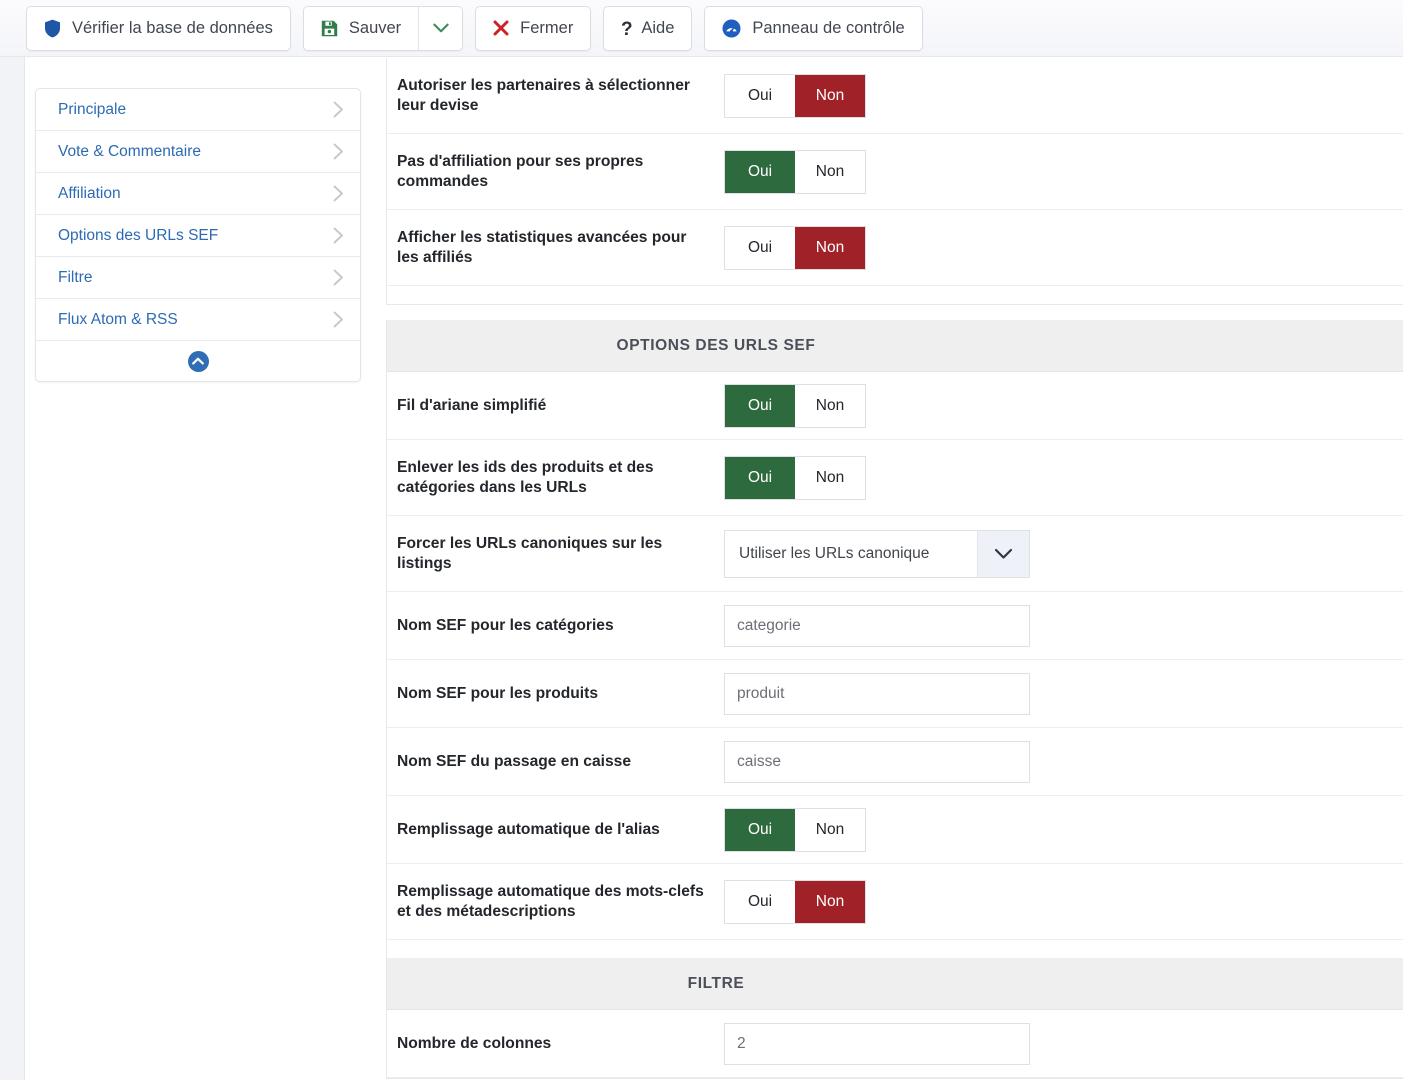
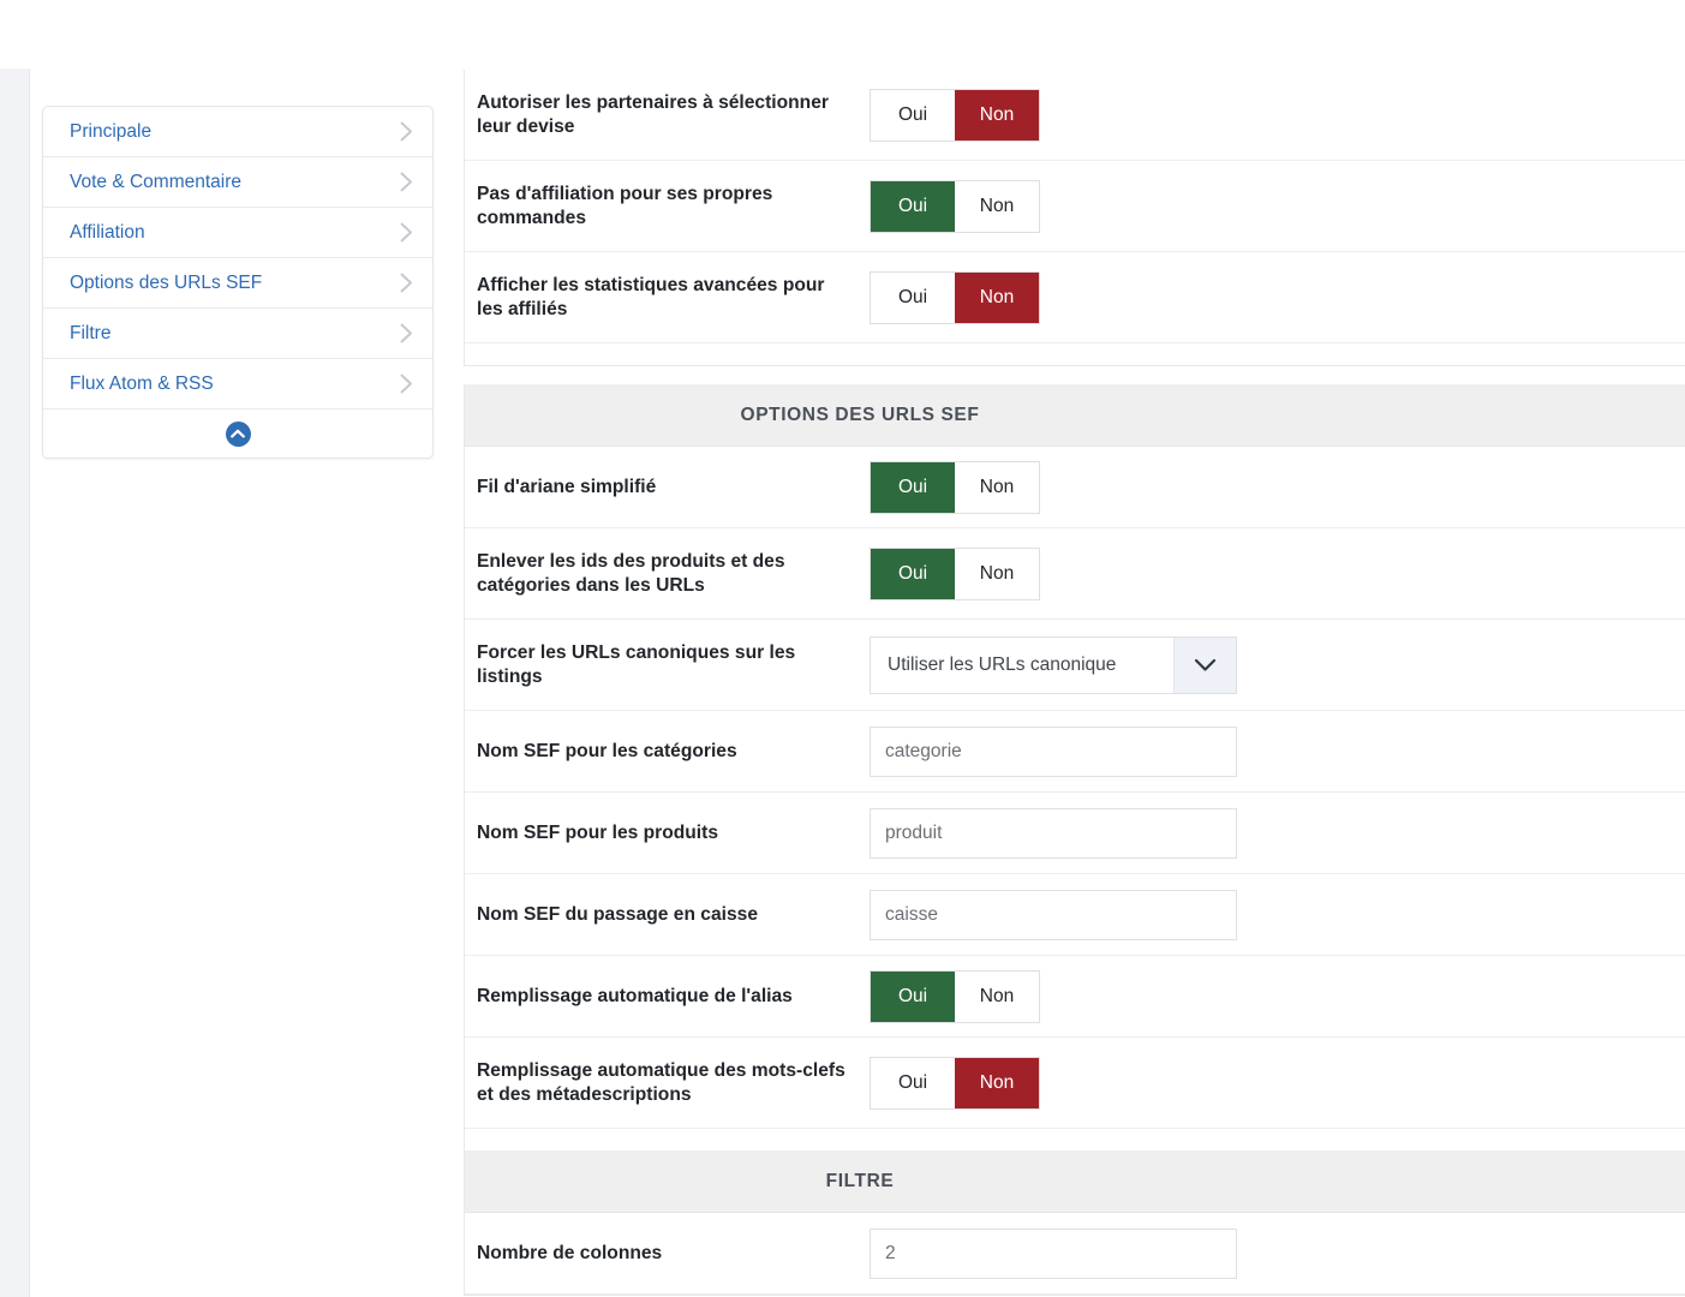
- Vérifier la base de données
- Sauver
- Fermer
- ?
- Aide
- Panneau de contrôle
  Principale
  Vote & Commentaire
  Affiliation
  Options des URLs SEF
  Filtre
  Flux Atom & RSS
  Autoriser les partenaires à sélectionner leur devise
  Oui
  Non
  Pas d'affiliation pour ses propres commandes
  Oui
  Non
  Afficher les statistiques avancées pour les affiliés
  Oui
  Non
  OPTIONS DES URLS SEF
  Fil d'ariane simplifié
  Oui
  Non
  Enlever les ids des produits et des catégories dans les URLs
  Oui
  Non
  Forcer les URLs canoniques sur les listings
  Utiliser les URLs canonique
  Nom SEF pour les catégories
  categorie
  Nom SEF pour les produits
  produit
  Nom SEF du passage en caisse
  caisse
  Remplissage automatique de l'alias
  Oui
  Non
  Remplissage automatique des mots-clefs et des métadescriptions
  Oui
  Non
  FILTRE
  Nombre de colonnes
  2
